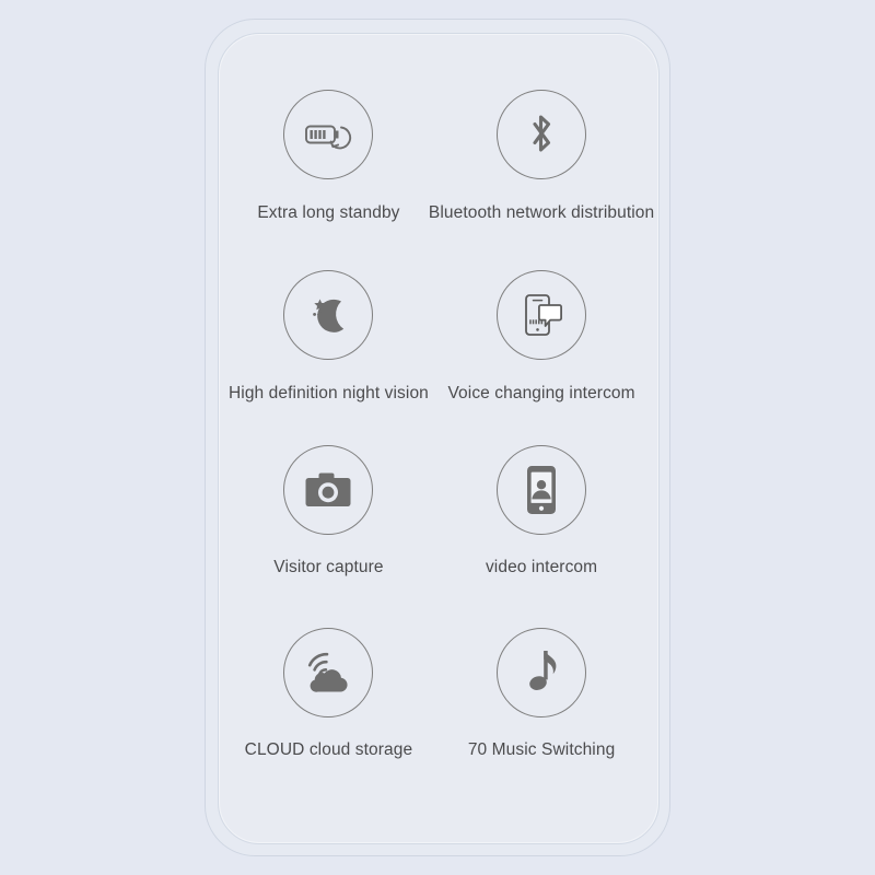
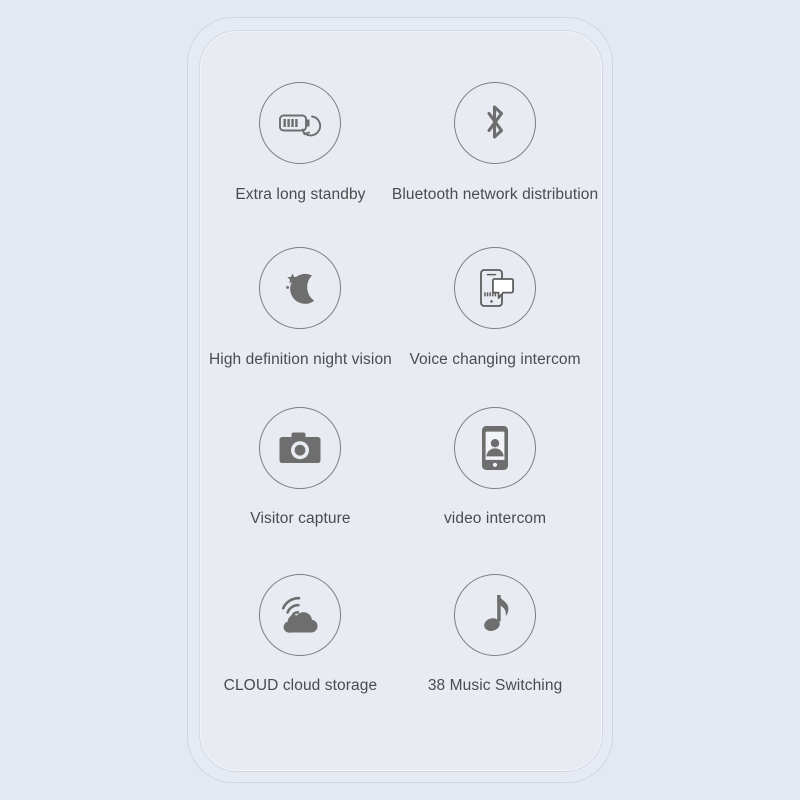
  Extra long standby
  Bluetooth network distribution
  High definition night vision
  Voice changing intercom
  Visitor capture
  video intercom
  CLOUD cloud storage
- 70 Music Switching
+ 38 Music Switching
